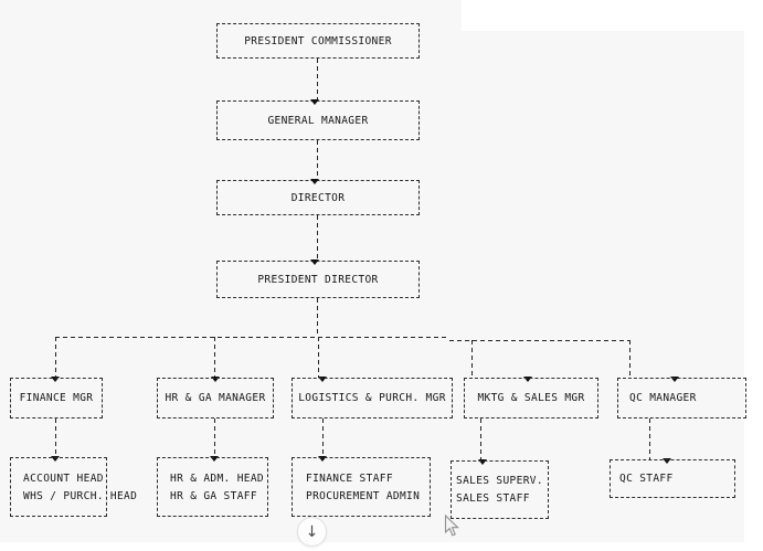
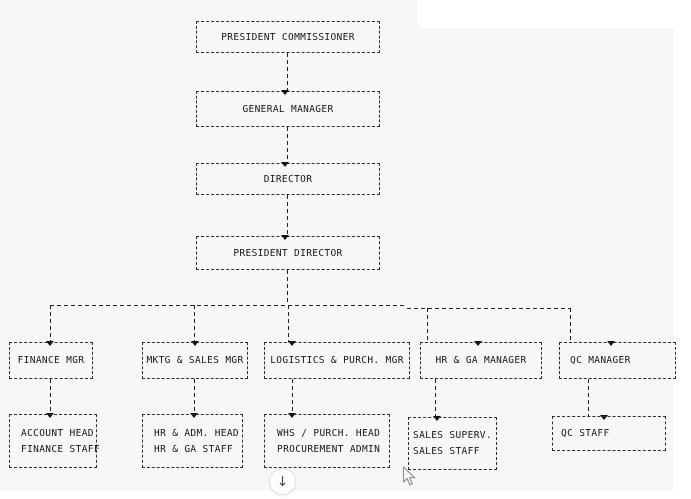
  PRESIDENT COMMISSIONER
  GENERAL MANAGER
  DIRECTOR
  PRESIDENT DIRECTOR
  FINANCE MGR
- HR & GA MANAGER
+ MKTG & SALES MGR
  LOGISTICS & PURCH. MGR
- MKTG & SALES MGR
+ HR & GA MANAGER
  QC MANAGER
  ACCOUNT HEAD
- WHS / PURCH. HEAD
+ FINANCE STAFF
  HR & ADM. HEAD
  HR & GA STAFF
- FINANCE STAFF
+ WHS / PURCH. HEAD
  PROCUREMENT ADMIN
  SALES SUPERV.
  SALES STAFF
  QC STAFF
  ↓
